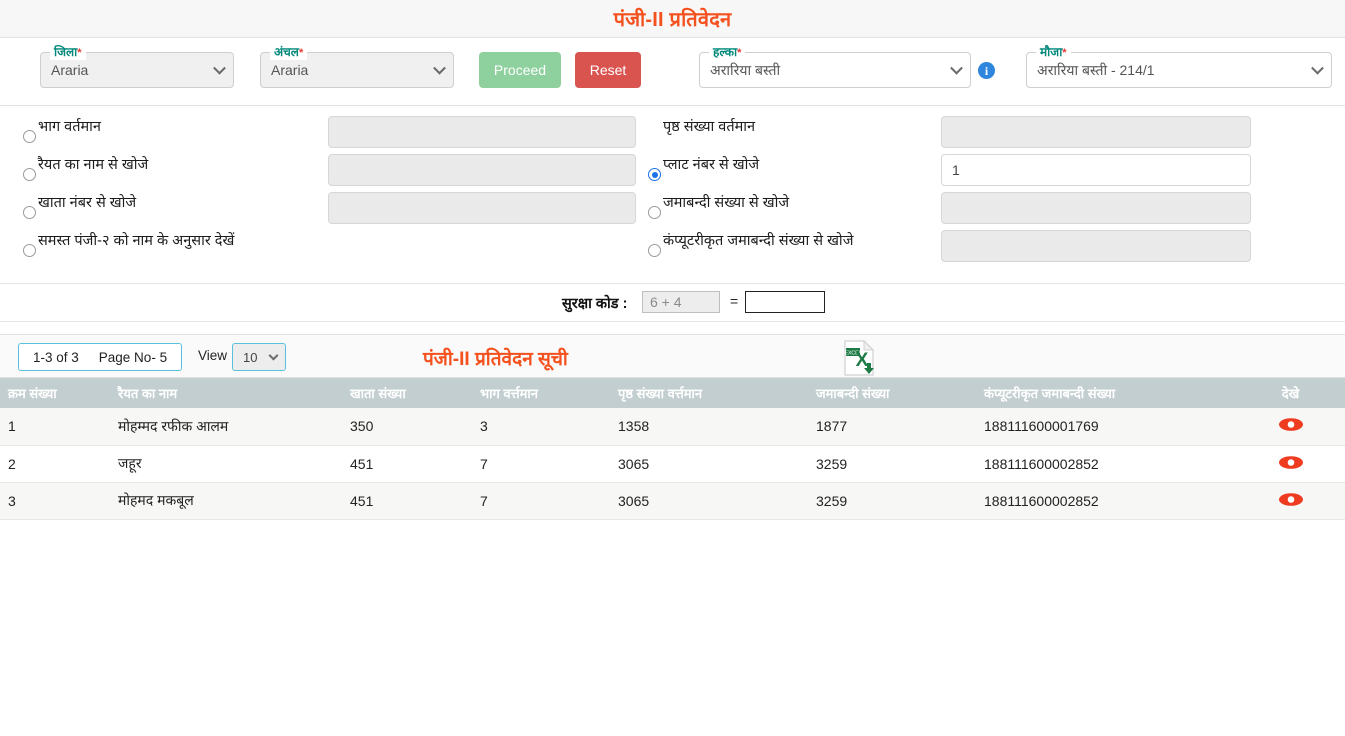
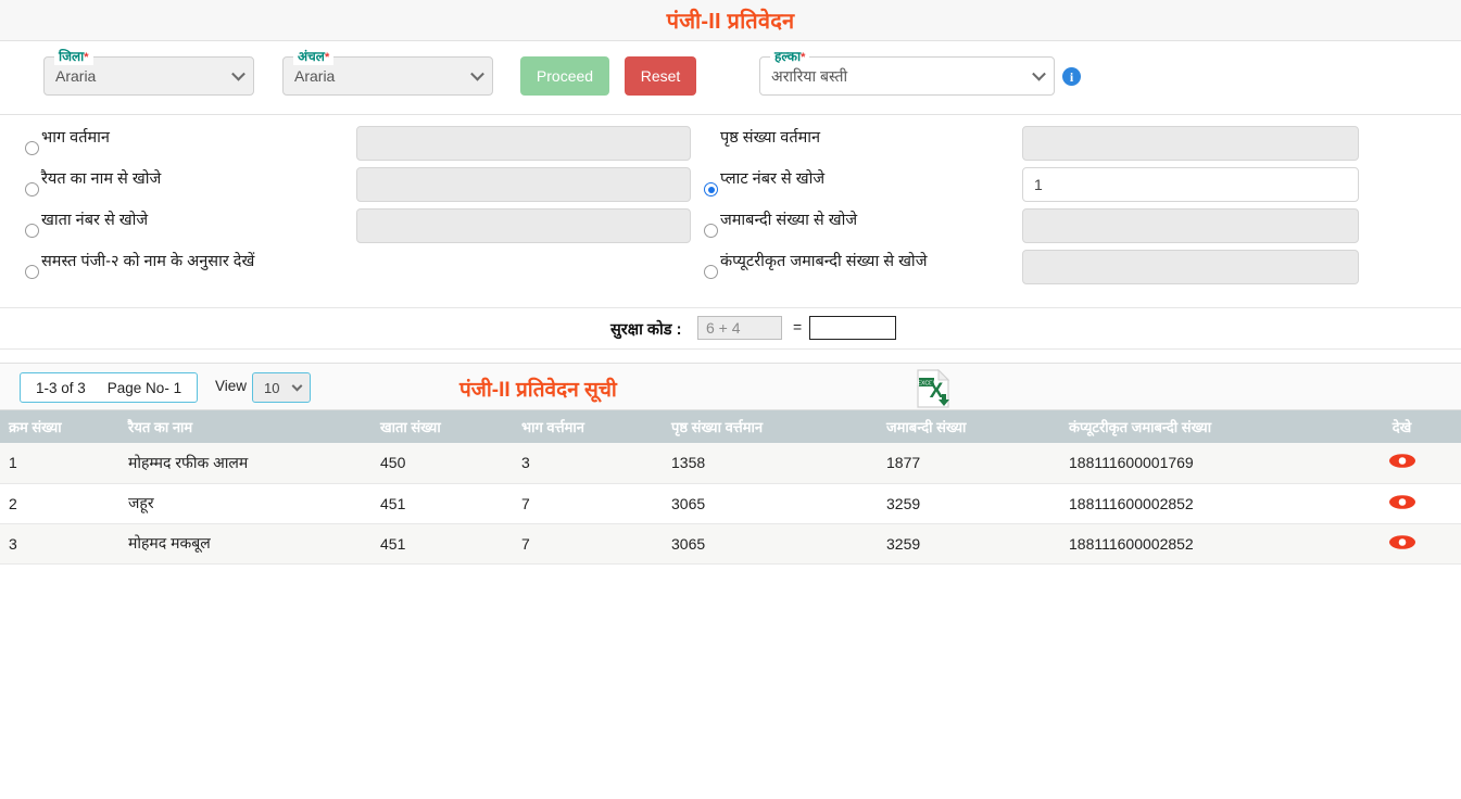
  पंजी-II प्रतिवेदन
  जिला*
  Araria
  अंचल*
  Araria
  Proceed
  Reset
  हल्का*
  अरारिया बस्ती
  i
- मौजा*
- अरारिया बस्ती - 214/1
  भाग वर्तमान
  रैयत का नाम से खोजे
  खाता नंबर से खोजे
  समस्त पंजी-२ को नाम के अनुसार देखें
  पृष्ठ संख्या वर्तमान
  प्लाट नंबर से खोजे
  1
  जमाबन्दी संख्या से खोजे
  कंप्यूटरीकृत जमाबन्दी संख्या से खोजे
  सुरक्षा कोड :
  6 + 4
  =
  1-3 of 3
- Page No- 5
+ Page No- 1
  View
  10
  पंजी-II प्रतिवेदन सूची
  X
  क्रम संख्या	रैयत का नाम	खाता संख्या	भाग वर्त्तमान	पृष्ठ संख्या वर्त्तमान	जमाबन्दी संख्या	कंप्यूटरीकृत जमाबन्दी संख्या	देखे
- 1	मोहम्मद रफीक आलम	350	3	1358	1877	188111600001769
+ 1	मोहम्मद रफीक आलम	450	3	1358	1877	188111600001769
  2	जहूर	451	7	3065	3259	188111600002852
  3	मोहमद मकबूल	451	7	3065	3259	188111600002852
